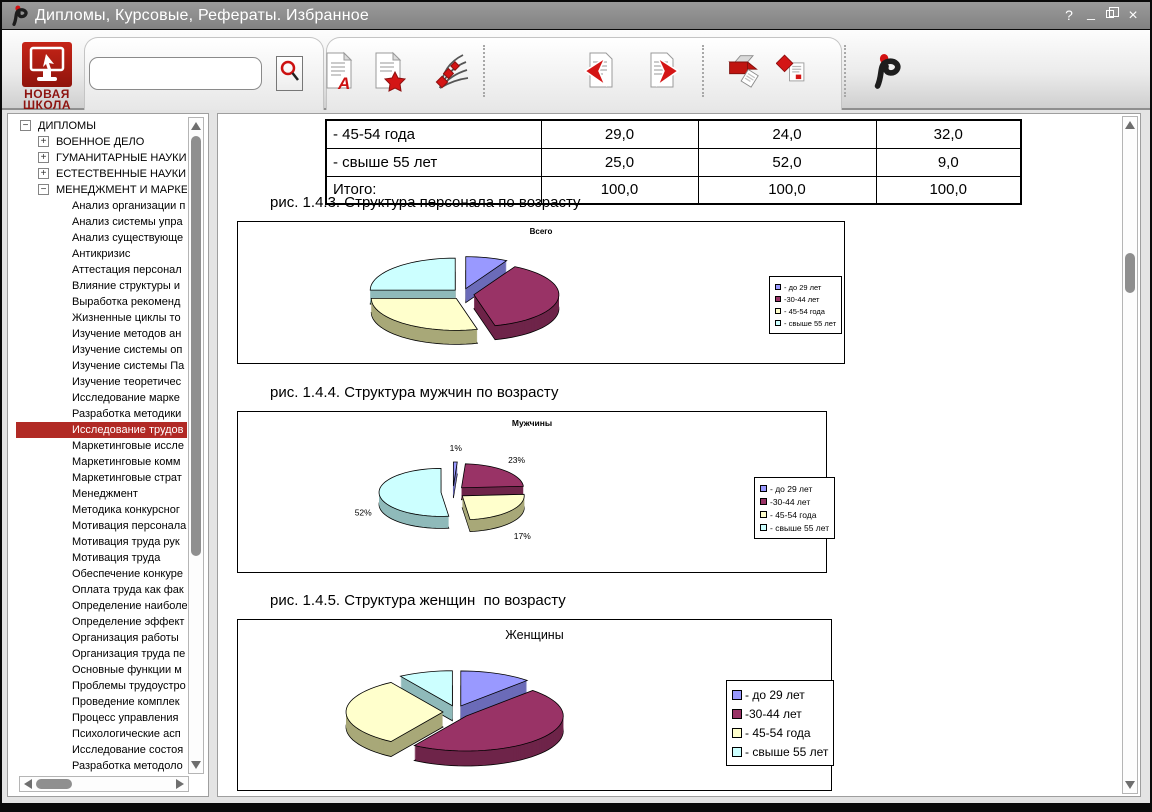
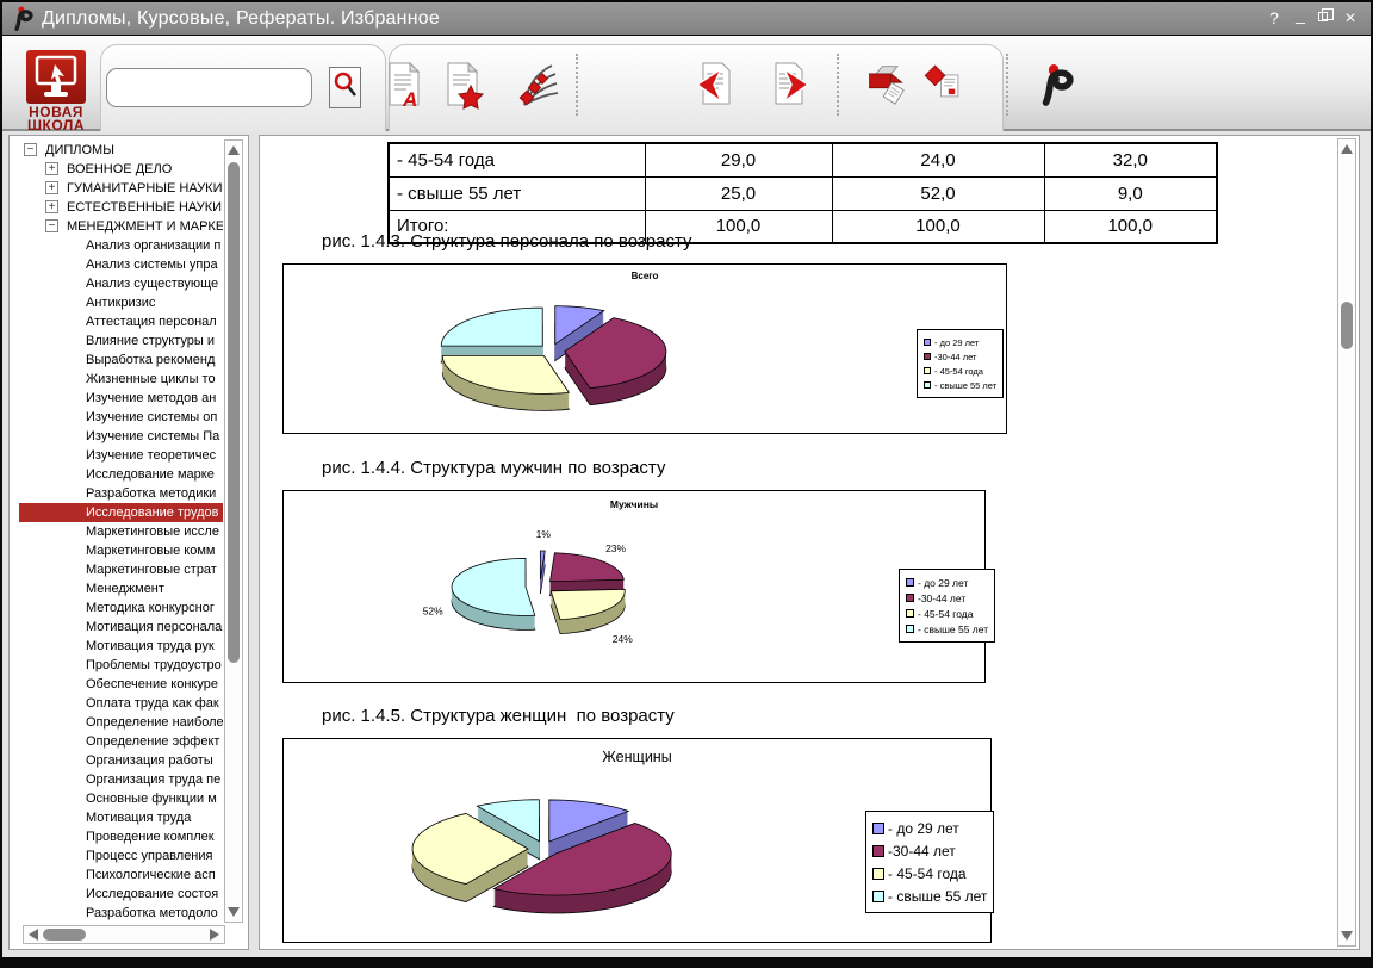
  Дипломы, Курсовые, Рефераты. Избранное
  ?
  _
  ×
  НОВАЯ
  ШКОЛА
  A
  −
  ДИПЛОМЫ
  +
  ВОЕННОЕ ДЕЛО
  +
  ГУМАНИТАРНЫЕ НАУКИ
  +
  ЕСТЕСТВЕННЫЕ НАУКИ
  −
  МЕНЕДЖМЕНТ И МАРКЕ
  Анализ организации п
  Анализ системы упра
  Анализ существующе
  Антикризис
  Аттестация персонал
  Влияние структуры и
  Выработка рекоменд
  Жизненные циклы то
  Изучение методов ан
  Изучение системы оп
  Изучение системы Па
  Изучение теоретичес
  Исследование марке
  Разработка методики
  Исследование трудов
  Маркетинговые иссле
  Маркетинговые комм
  Маркетинговые страт
  Менеджмент
  Методика конкурсног
  Мотивация персонала
  Мотивация труда рук
- Мотивация труда
+ Проблемы трудоустро
  Обеспечение конкуре
  Оплата труда как фак
  Определение наиболе
  Определение эффект
  Организация работы
  Организация труда пе
  Основные функции м
- Проблемы трудоустро
+ Мотивация труда
  Проведение комплек
  Процесс управления
  Психологические асп
  Исследование состоя
  Разработка методоло
  - 45-54 года	29,0	24,0	32,0
  - свыше 55 лет	25,0	52,0	9,0
  Итого:	100,0	100,0	100,0
  рис. 1.4.3. Структура персонала по возрасту
  Всего
  - до 29 лет
  -30-44 лет
  - 45-54 года
  - свыше 55 лет
  рис. 1.4.4. Структура мужчин по возрасту
  Мужчины
  1%
  23%
- 17%
+ 24%
  52%
  - до 29 лет
  -30-44 лет
  - 45-54 года
  - свыше 55 лет
  рис. 1.4.5. Структура женщин по возрасту
  Женщины
  - до 29 лет
  -30-44 лет
  - 45-54 года
  - свыше 55 лет
